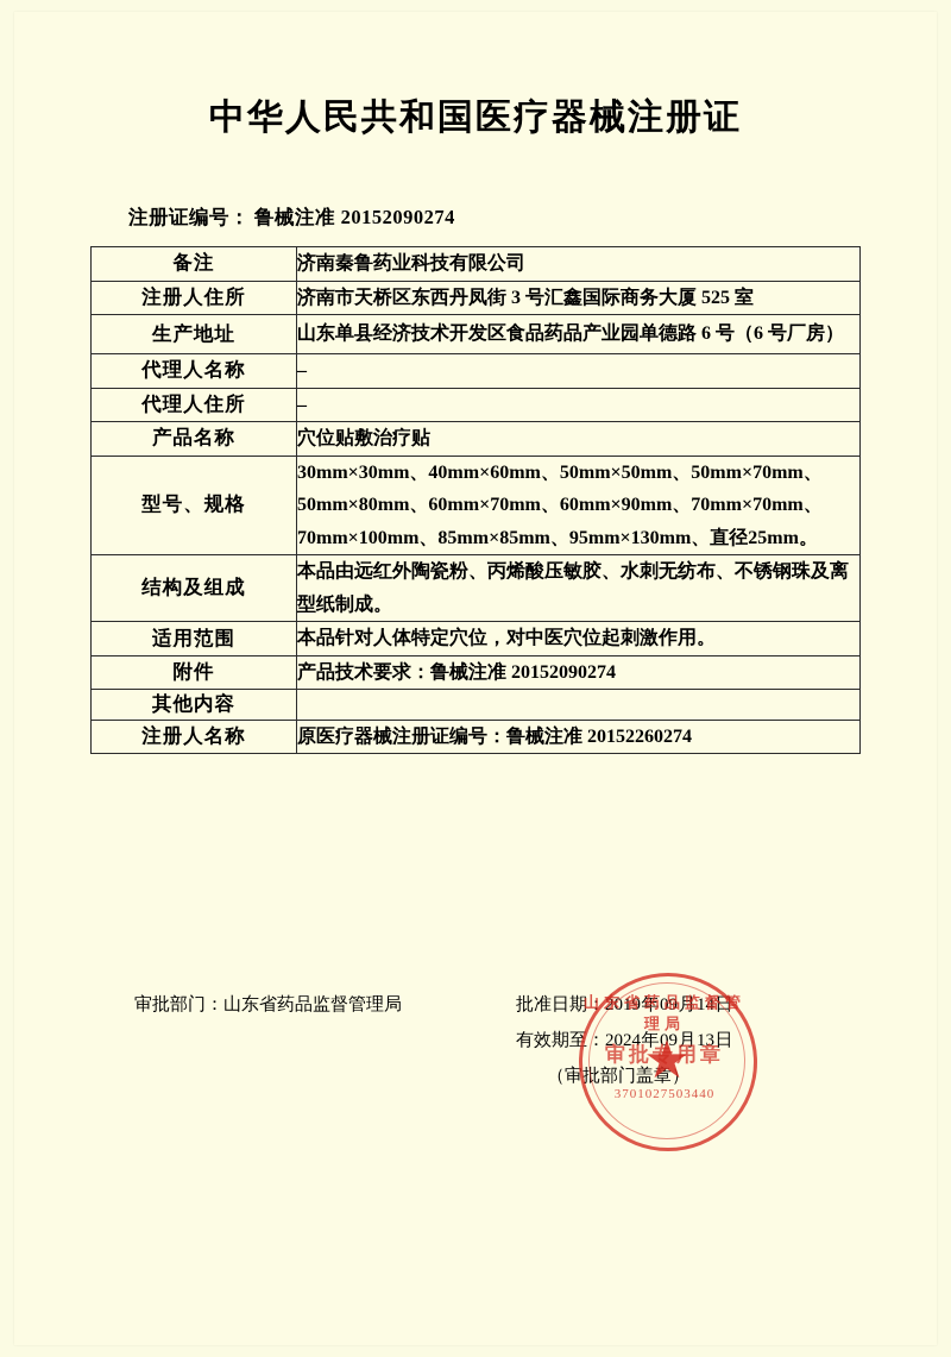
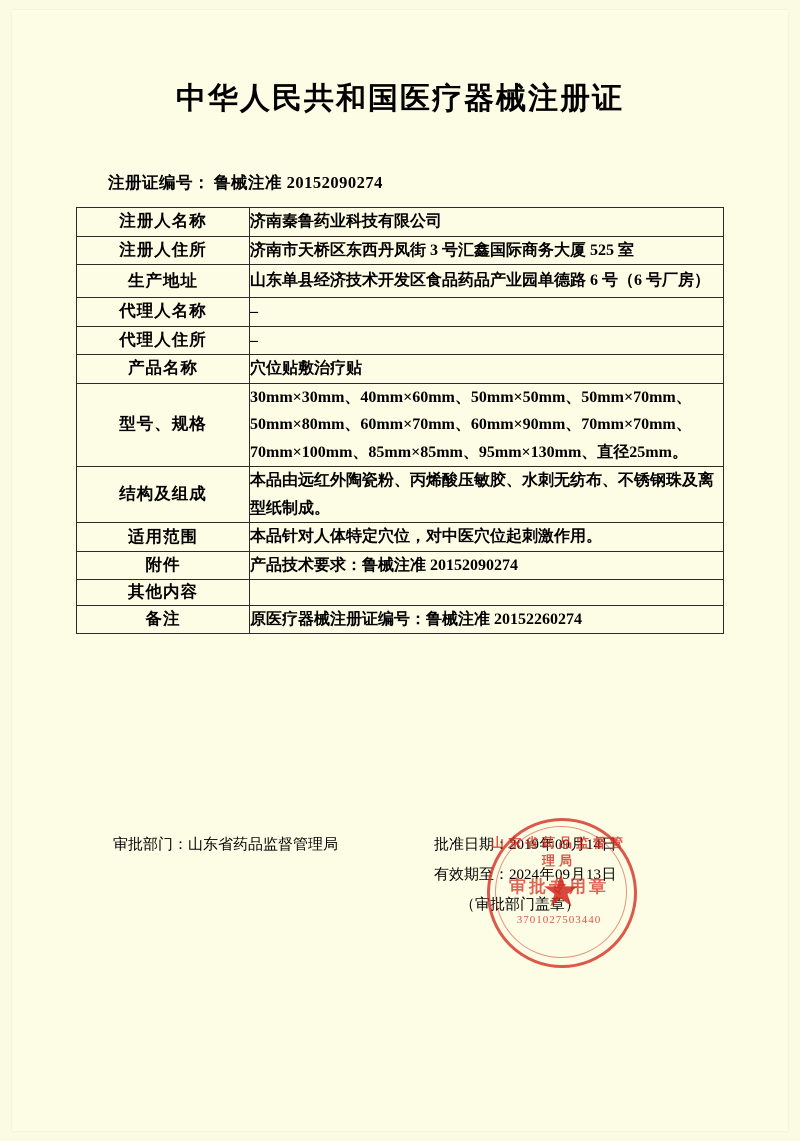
  中华人民共和国医疗器械注册证
  注册证编号： 鲁械注准 20152090274
- 备注	济南秦鲁药业科技有限公司
+ 注册人名称	济南秦鲁药业科技有限公司
  注册人住所	济南市天桥区东西丹凤街 3 号汇鑫国际商务大厦 525 室
  生产地址	山东单县经济技术开发区食品药品产业园单德路 6 号（6 号厂房）
  代理人名称	–
  代理人住所	–
  产品名称	穴位贴敷治疗贴
  型号、规格	30mm×30mm、40mm×60mm、50mm×50mm、50mm×70mm、50mm×80mm、60mm×70mm、60mm×90mm、70mm×70mm、70mm×100mm、85mm×85mm、95mm×130mm、直径25mm。
  结构及组成	本品由远红外陶瓷粉、丙烯酸压敏胶、水刺无纺布、不锈钢珠及离型纸制成。
  适用范围	本品针对人体特定穴位，对中医穴位起刺激作用。
  附件	产品技术要求：鲁械注准 20152090274
  其他内容
- 注册人名称	原医疗器械注册证编号：鲁械注准 20152260274
+ 备注	原医疗器械注册证编号：鲁械注准 20152260274
  审批部门：山东省药品监督管理局
  批准日期：2019年09月14日
  有效期至：2024年09月13日
  （审批部门盖章）
  山东省药品监督管理局
  ★
  审批专用章
  3701027503440
